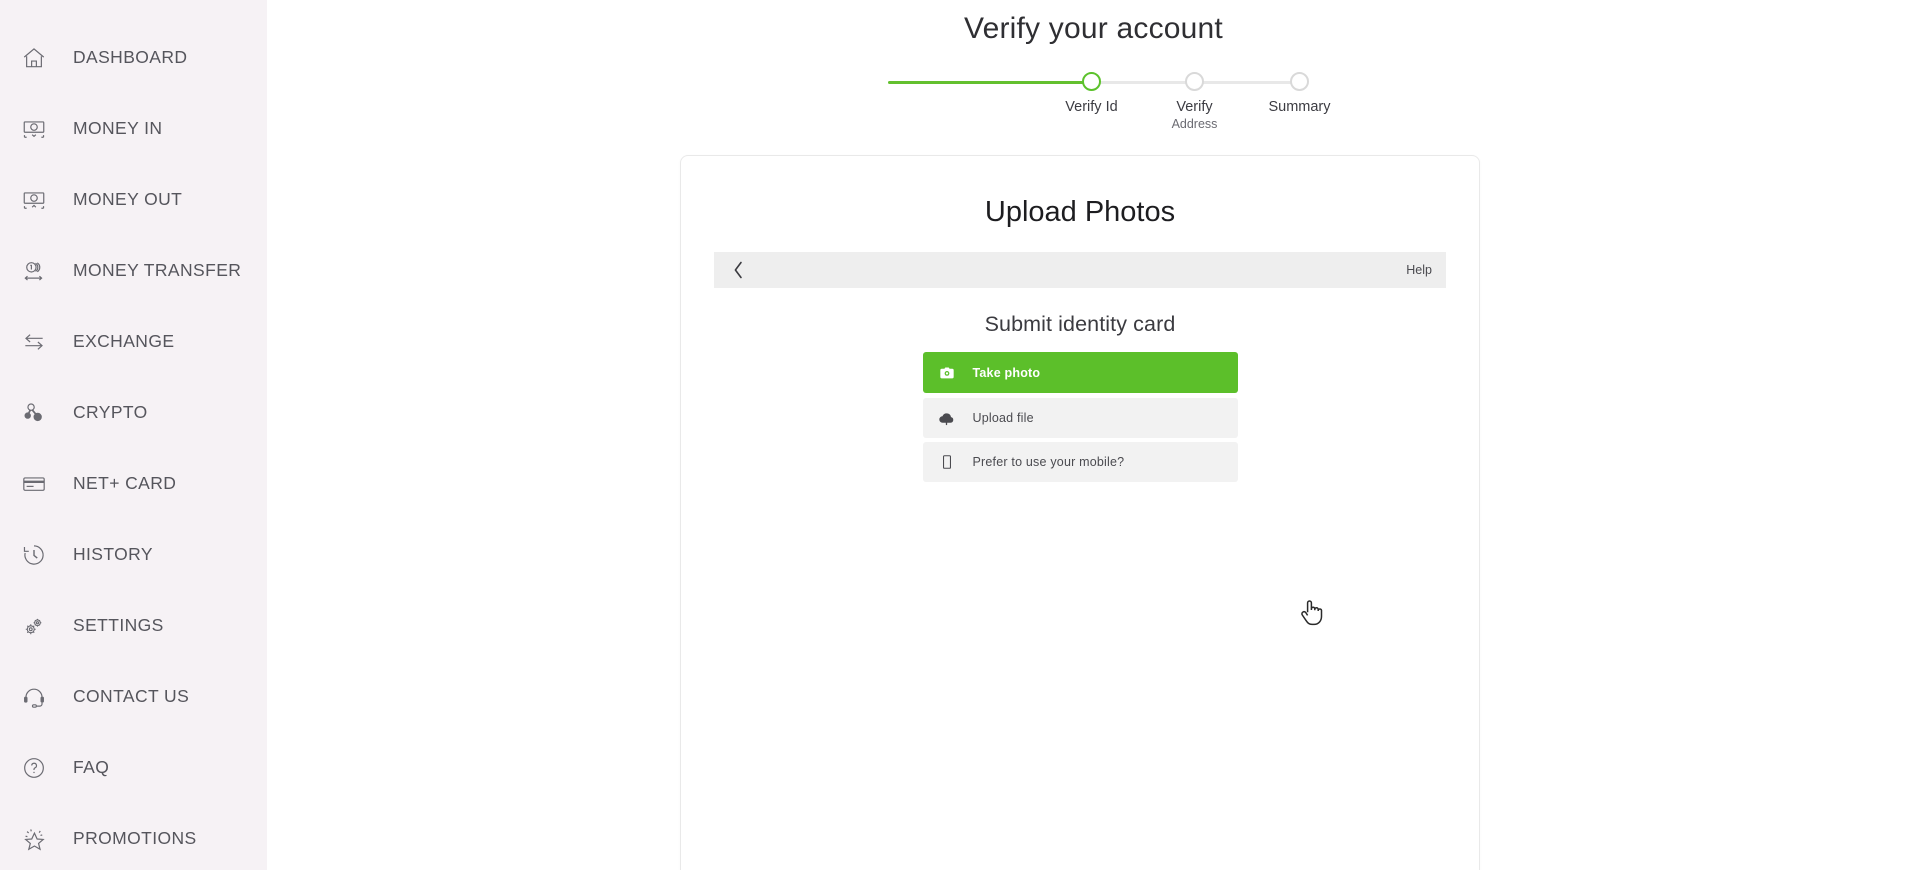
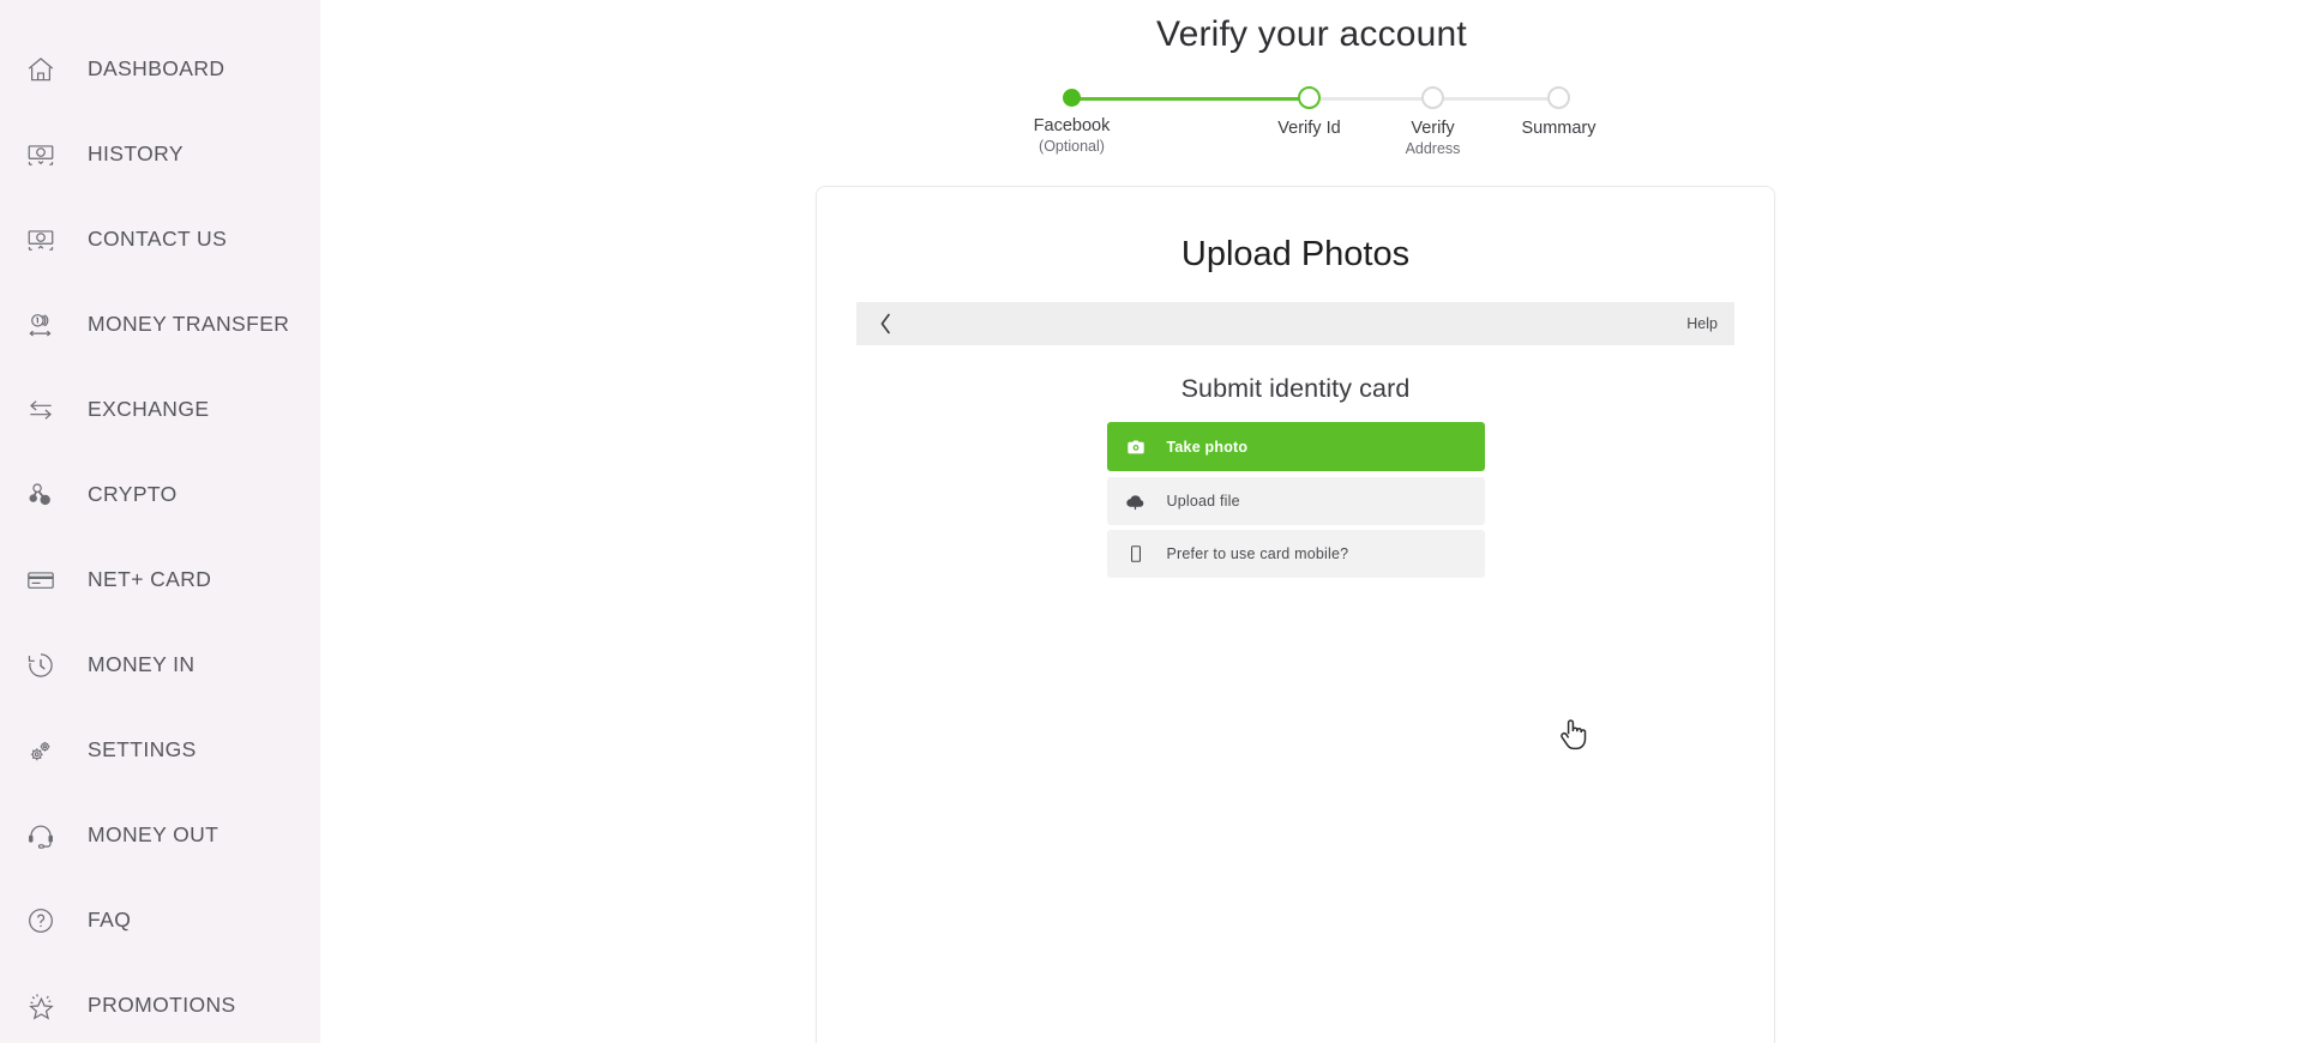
  DASHBOARD
- MONEY IN
+ HISTORY
- MONEY OUT
+ CONTACT US
  MONEY TRANSFER
  EXCHANGE
  CRYPTO
  NET+ CARD
- HISTORY
+ MONEY IN
  SETTINGS
- CONTACT US
+ MONEY OUT
  FAQ
  PROMOTIONS
  Verify your account
+ Facebook
+ (Optional)
  Verify Id
  Verify
  Address
  Summary
  Upload Photos
  Help
  Submit identity card
  Take photo
  Upload file
- Prefer to use your mobile?
+ Prefer to use card mobile?
